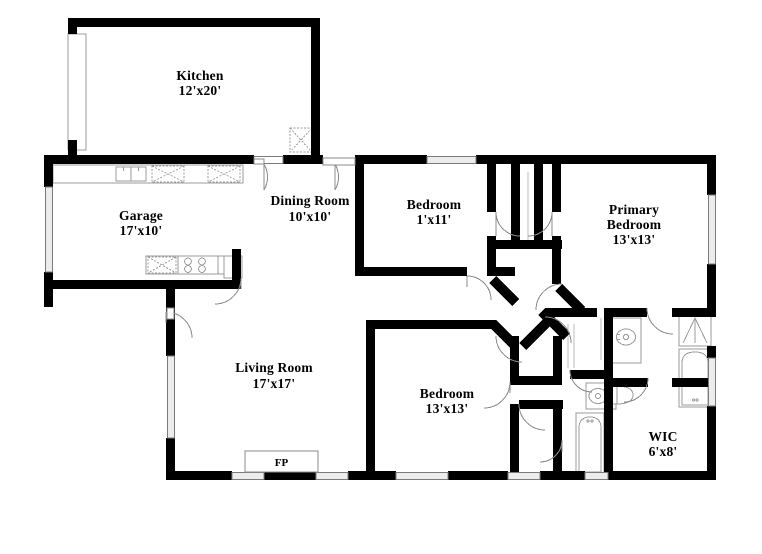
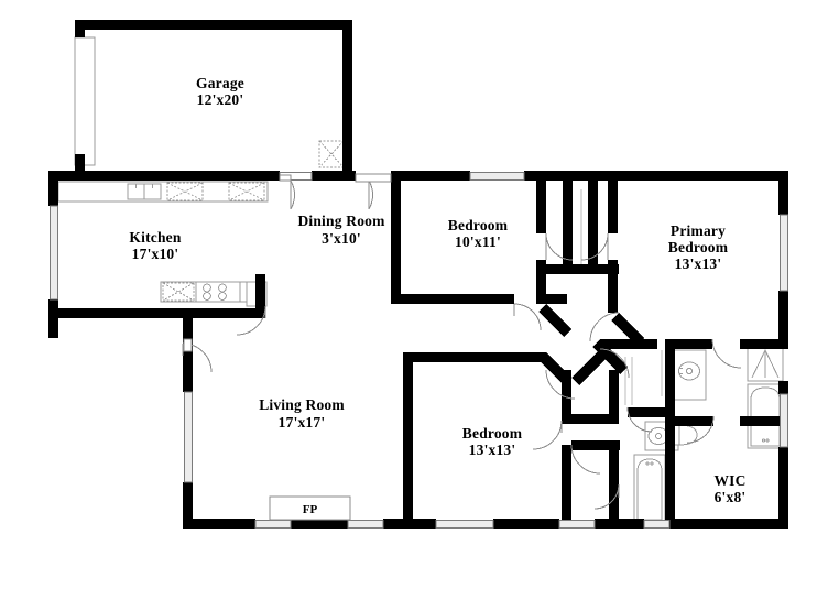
- Kitchen
+ Garage
  12'x20'
- Garage
+ Kitchen
  17'x10'
  Dining Room
- 10'x10'
+ 3'x10'
  Bedroom
- 1'x11'
+ 10'x11'
  Primary Bedroom
  13'x13'
  Living Room
  17'x17'
  Bedroom
  13'x13'
  WIC
  6'x8'
  FP
